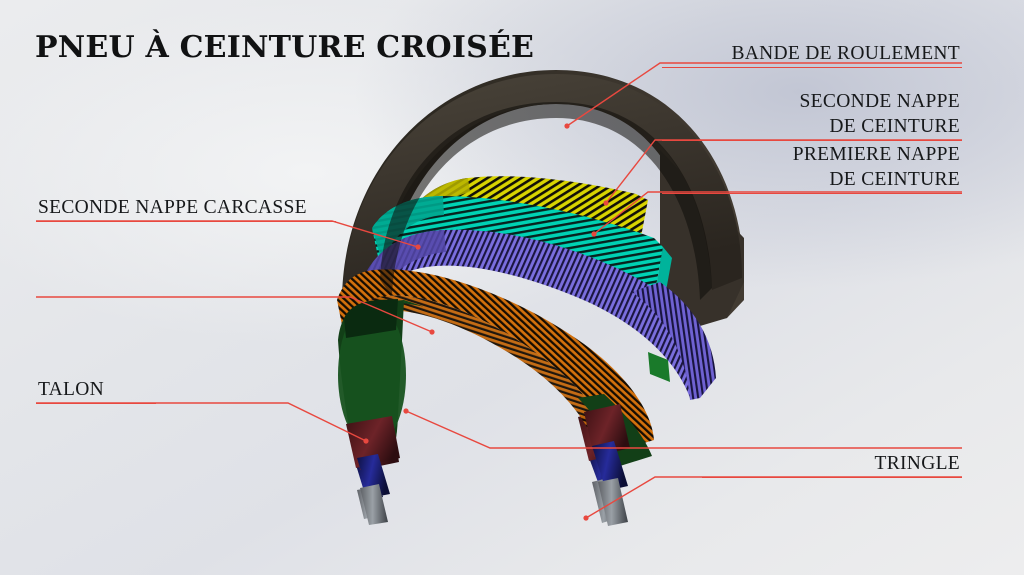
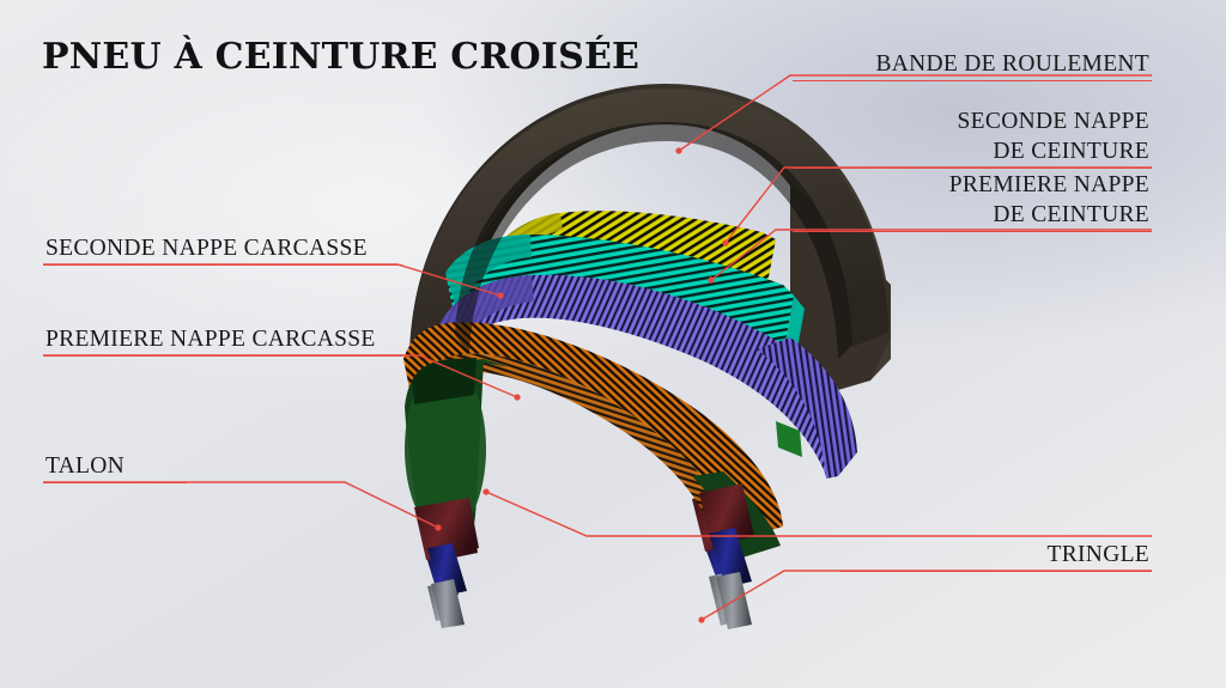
  PNEU À CEINTURE CROISÉE
  BANDE DE ROULEMENT
  SECONDE NAPPE
  DE CEINTURE
  PREMIERE NAPPE
  DE CEINTURE
  SECONDE NAPPE CARCASSE
+ PREMIERE NAPPE CARCASSE
  TALON
  TRINGLE
